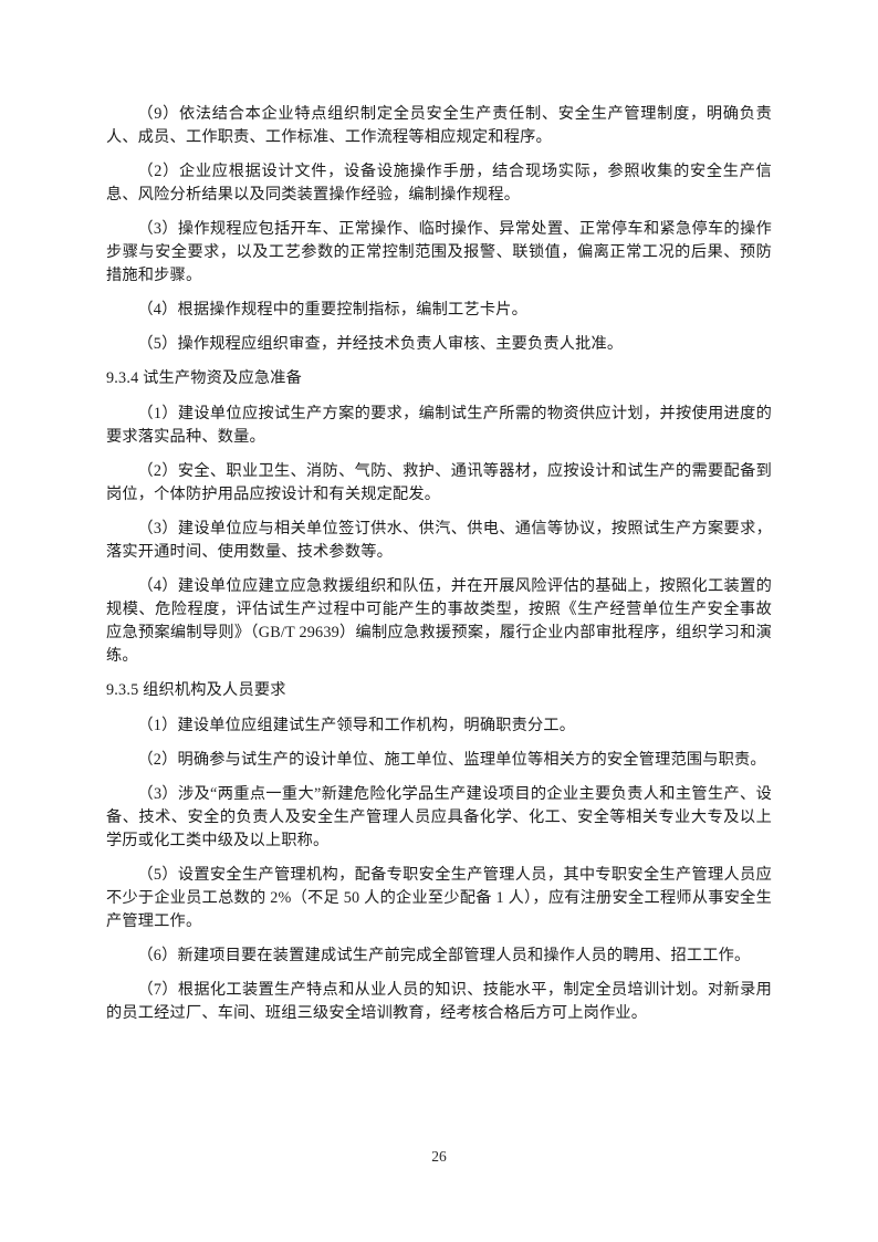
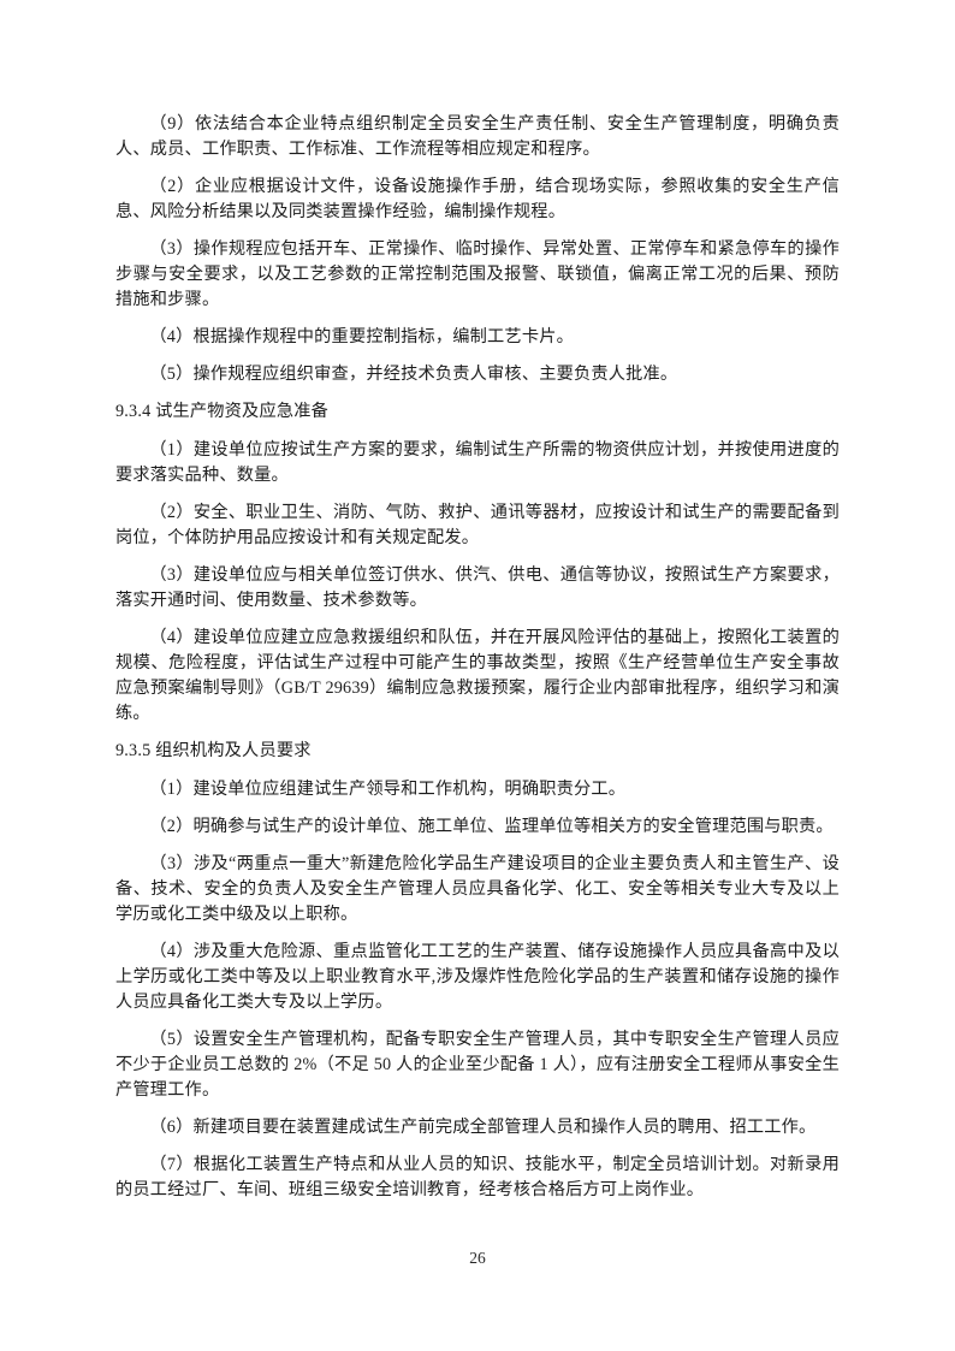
  （9）依法结合本企业特点组织制定全员安全生产责任制、安全生产管理制度，明确负责人、成员、工作职责、工作标准、工作流程等相应规定和程序。
  （2）企业应根据设计文件，设备设施操作手册，结合现场实际，参照收集的安全生产信息、风险分析结果以及同类装置操作经验，编制操作规程。
  （3）操作规程应包括开车、正常操作、临时操作、异常处置、正常停车和紧急停车的操作步骤与安全要求，以及工艺参数的正常控制范围及报警、联锁值，偏离正常工况的后果、预防措施和步骤。
  （4）根据操作规程中的重要控制指标，编制工艺卡片。
  （5）操作规程应组织审查，并经技术负责人审核、主要负责人批准。
  9.3.4 试生产物资及应急准备
  （1）建设单位应按试生产方案的要求，编制试生产所需的物资供应计划，并按使用进度的要求落实品种、数量。
  （2）安全、职业卫生、消防、气防、救护、通讯等器材，应按设计和试生产的需要配备到岗位，个体防护用品应按设计和有关规定配发。
  （3）建设单位应与相关单位签订供水、供汽、供电、通信等协议，按照试生产方案要求，落实开通时间、使用数量、技术参数等。
  （4）建设单位应建立应急救援组织和队伍，并在开展风险评估的基础上，按照化工装置的规模、危险程度，评估试生产过程中可能产生的事故类型，按照《生产经营单位生产安全事故应急预案编制导则》（GB/T 29639）编制应急救援预案，履行企业内部审批程序，组织学习和演练。
  9.3.5 组织机构及人员要求
  （1）建设单位应组建试生产领导和工作机构，明确职责分工。
  （2）明确参与试生产的设计单位、施工单位、监理单位等相关方的安全管理范围与职责。
  （3）涉及“两重点一重大”新建危险化学品生产建设项目的企业主要负责人和主管生产、设备、技术、安全的负责人及安全生产管理人员应具备化学、化工、安全等相关专业大专及以上学历或化工类中级及以上职称。
+ （4）涉及重大危险源、重点监管化工工艺的生产装置、储存设施操作人员应具备高中及以上学历或化工类中等及以上职业教育水平,涉及爆炸性危险化学品的生产装置和储存设施的操作人员应具备化工类大专及以上学历。
  （5）设置安全生产管理机构，配备专职安全生产管理人员，其中专职安全生产管理人员应不少于企业员工总数的 2%（不足 50 人的企业至少配备 1 人），应有注册安全工程师从事安全生产管理工作。
  （6）新建项目要在装置建成试生产前完成全部管理人员和操作人员的聘用、招工工作。
  （7）根据化工装置生产特点和从业人员的知识、技能水平，制定全员培训计划。对新录用的员工经过厂、车间、班组三级安全培训教育，经考核合格后方可上岗作业。
  26
